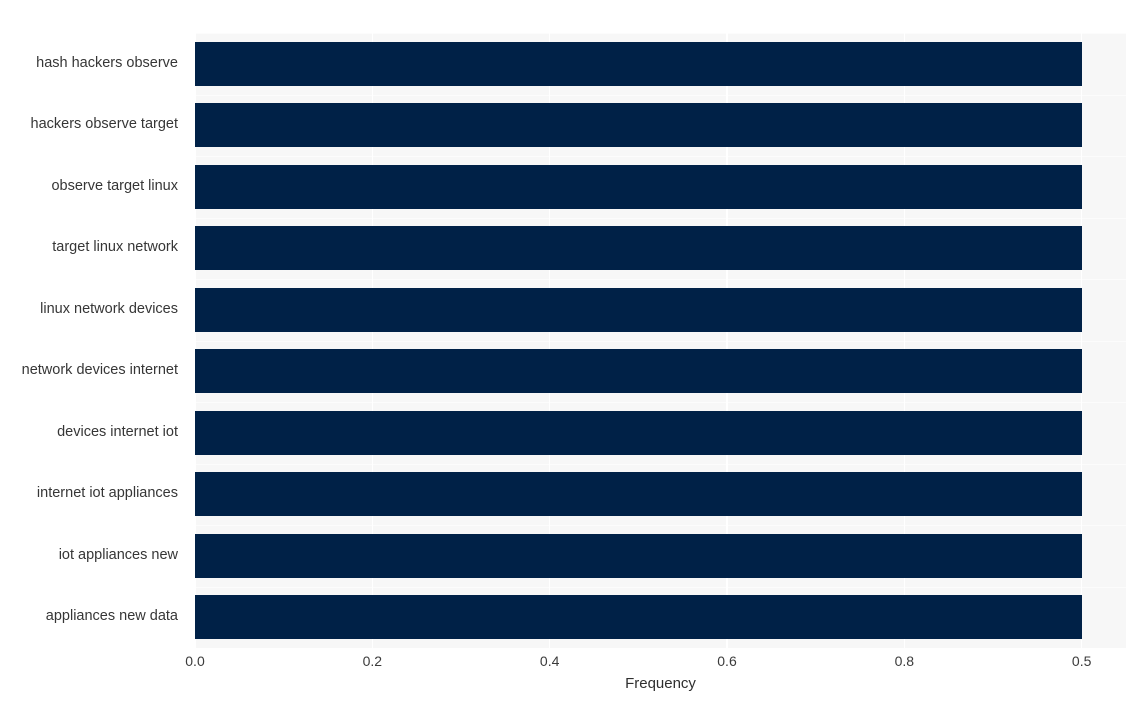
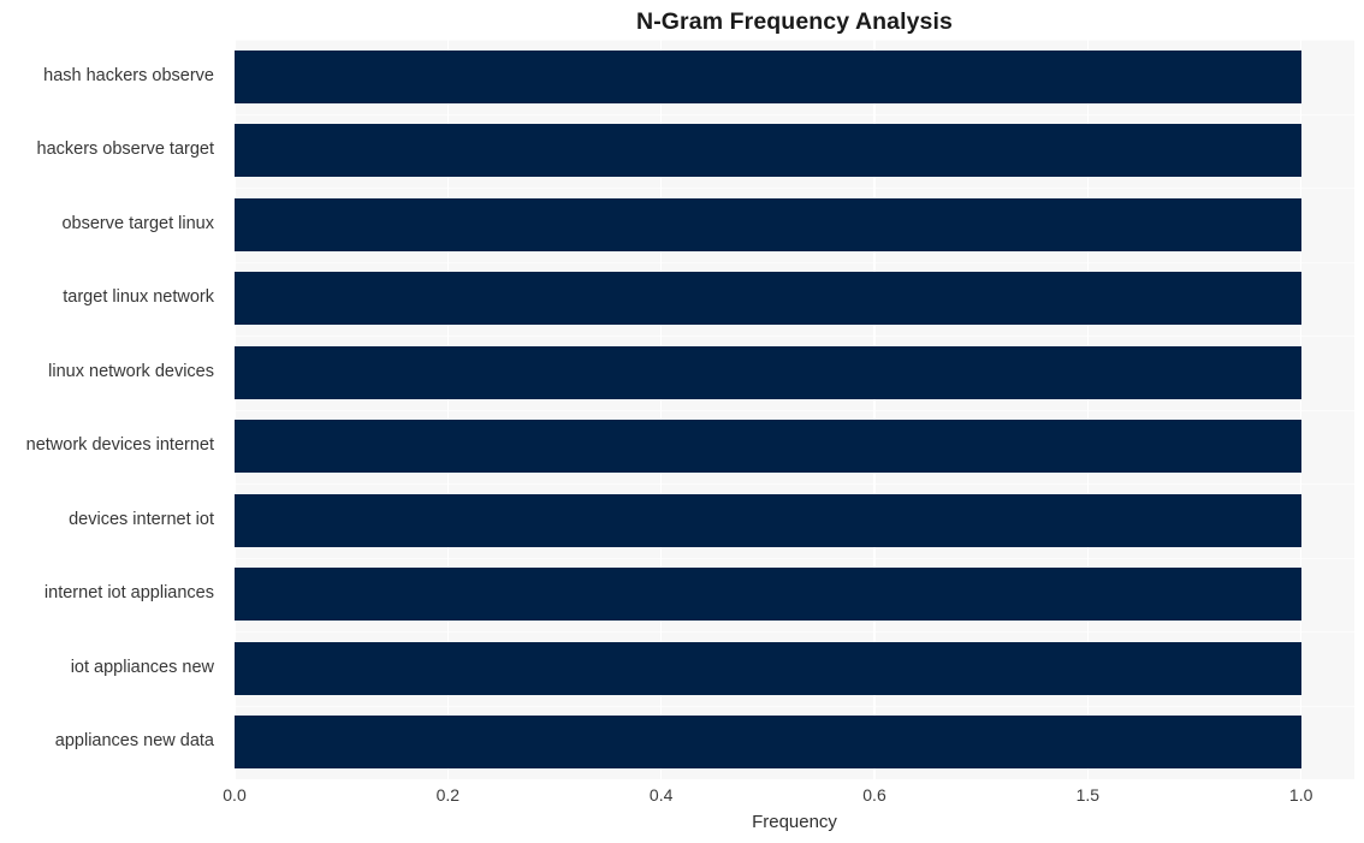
+ N-Gram Frequency Analysis
  hash hackers observe
  hackers observe target
  observe target linux
  target linux network
  linux network devices
  network devices internet
  devices internet iot
  internet iot appliances
  iot appliances new
  appliances new data
  0.0
  0.2
  0.4
  0.6
- 0.8
+ 1.5
- 0.5
+ 1.0
  Frequency
